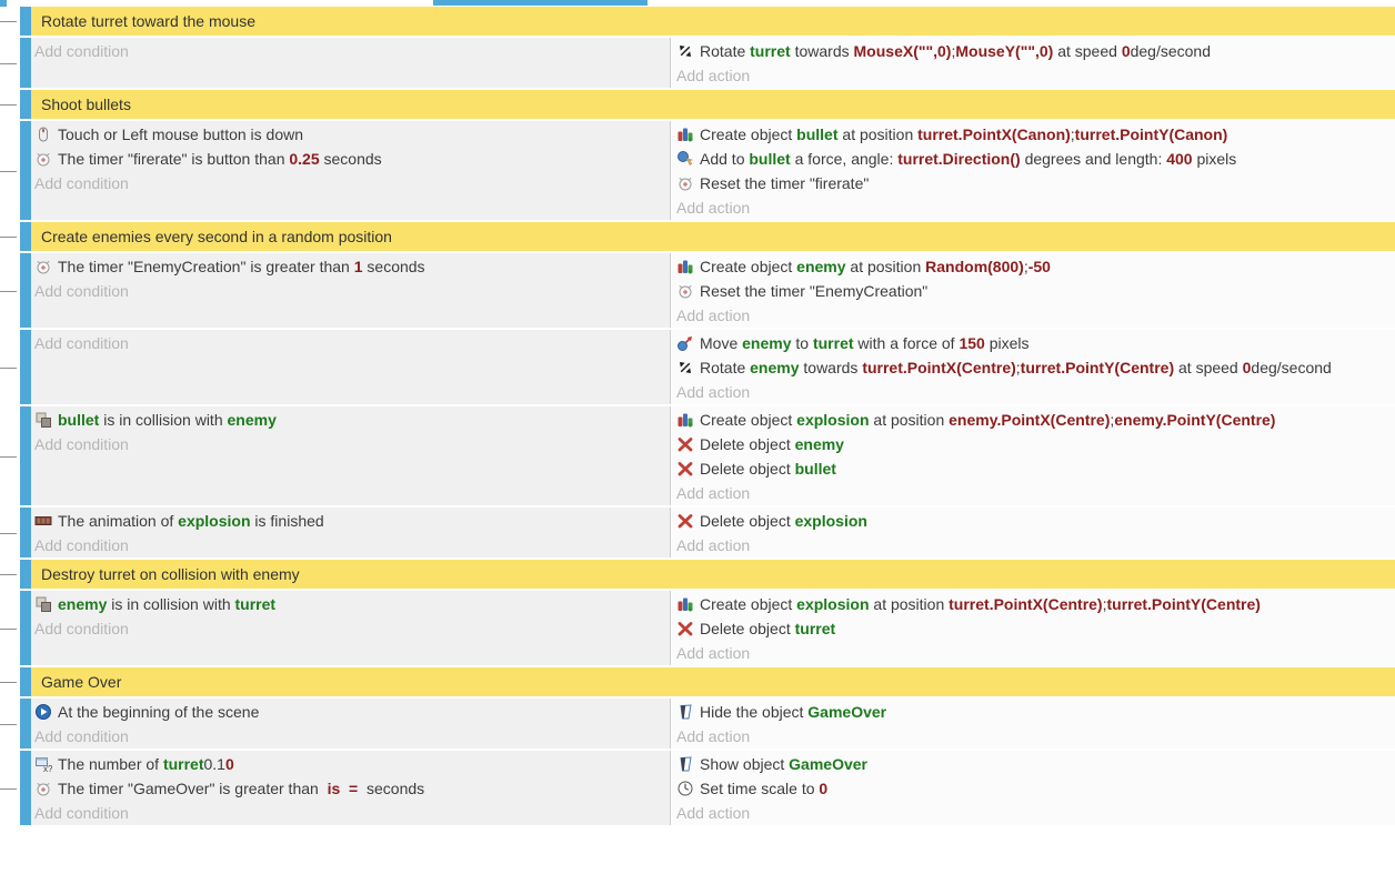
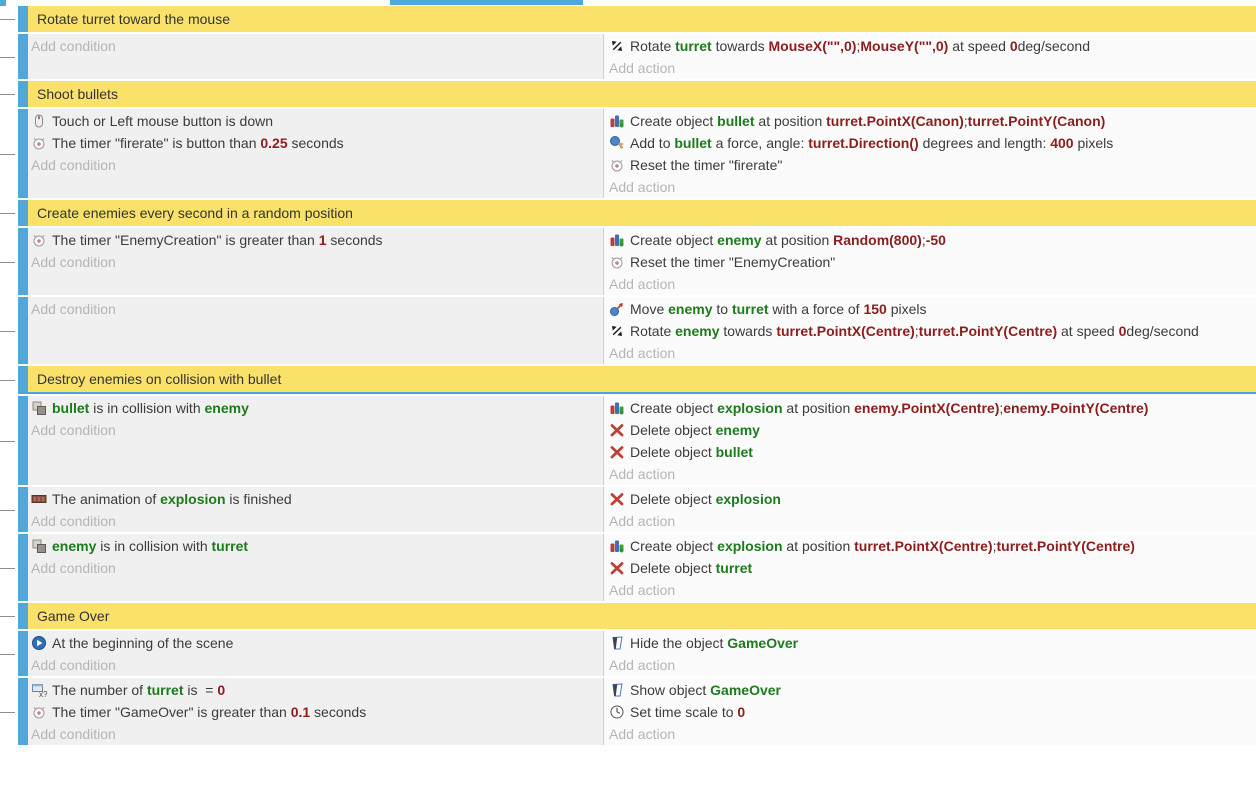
  Rotate turret toward the mouse
  Add condition
  Rotate
  turret
  towards
  MouseX("",0)
  ;
  MouseY("",0)
  at speed
  0
  deg/second
  Add action
  Shoot bullets
  Touch or Left mouse button is down
  The timer "firerate" is button than
  0.25
  seconds
  Add condition
  Create object
  bullet
  at position
  turret.PointX(Canon)
  ;
  turret.PointY(Canon)
  Add to
  bullet
  a force, angle:
  turret.Direction()
  degrees and length:
  400
  pixels
  Reset the timer "firerate"
  Add action
  Create enemies every second in a random position
  The timer "EnemyCreation" is greater than
  1
  seconds
  Add condition
  Create object
  enemy
  at position
  Random(800)
  ;
  -50
  Reset the timer "EnemyCreation"
  Add action
  Add condition
  Move
  enemy
  to
  turret
  with a force of
  150
  pixels
  Rotate
  enemy
  towards
  turret.PointX(Centre)
  ;
  turret.PointY(Centre)
  at speed
  0
  deg/second
  Add action
+ Destroy enemies on collision with bullet
  bullet
  is in collision with
  enemy
  Add condition
  Create object
  explosion
  at position
  enemy.PointX(Centre)
  ;
  enemy.PointY(Centre)
  Delete object
  enemy
  Delete object
  bullet
  Add action
  The animation of
  explosion
  is finished
  Add condition
  Delete object
  explosion
  Add action
- Destroy turret on collision with enemy
  enemy
  is in collision with
  turret
  Add condition
  Create object
  explosion
  at position
  turret.PointX(Centre)
  ;
  turret.PointY(Centre)
  Delete object
  turret
  Add action
  Game Over
  At the beginning of the scene
  Add condition
  Hide the object
  GameOver
  Add action
  x?
  The number of
  turret
- 0.1
+ is =
  0
  The timer "GameOver" is greater than
- is =
+ 0.1
  seconds
  Add condition
  Show object
  GameOver
  Set time scale to
  0
  Add action
